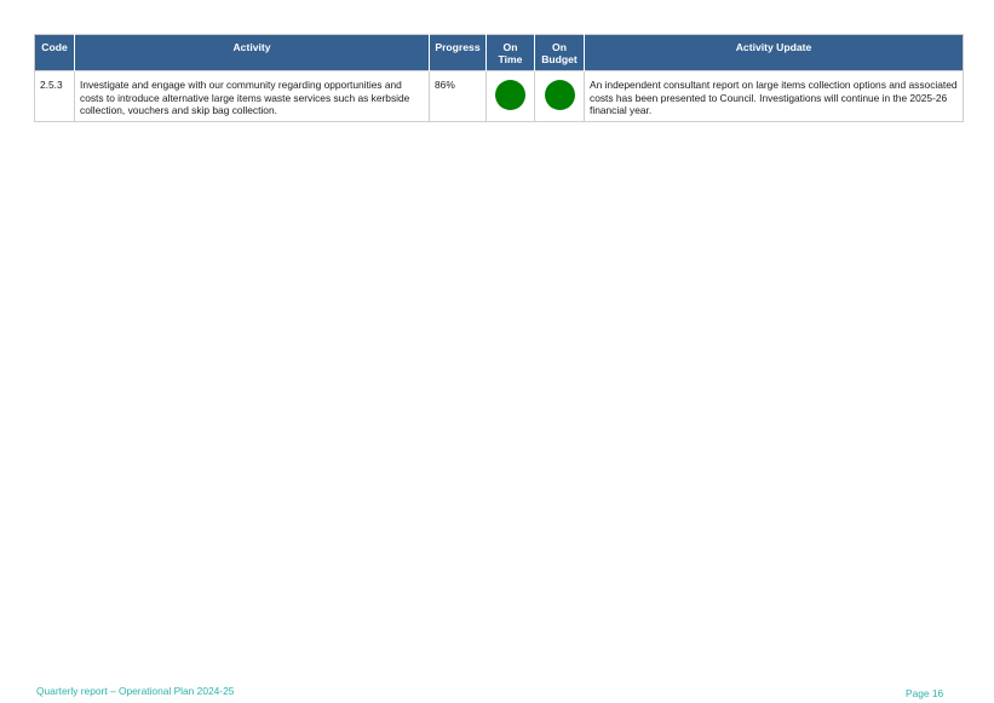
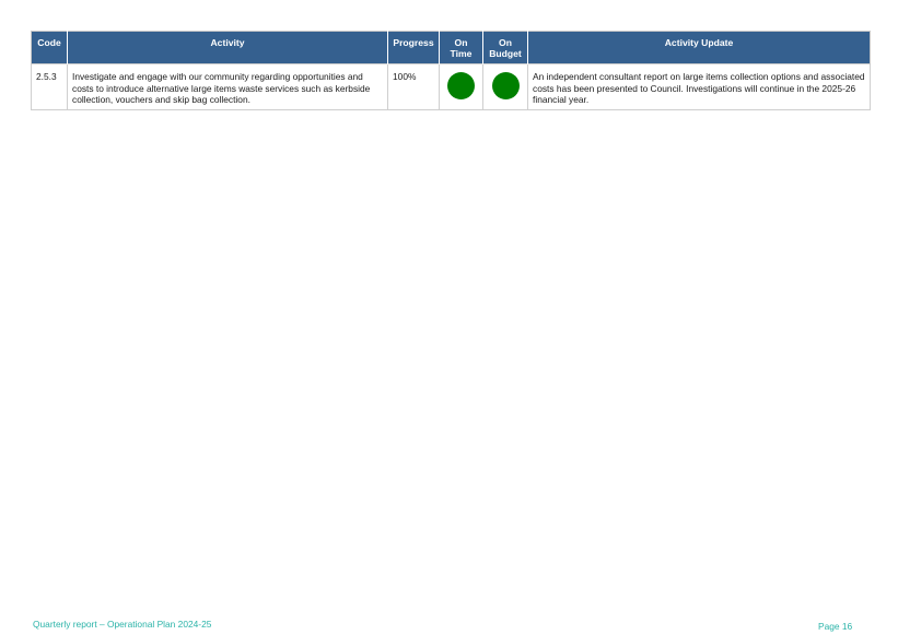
  Code	Activity	Progress	On Time	On Budget	Activity Update
- 2.5.3	Investigate and engage with our community regarding opportunities and costs to introduce alternative large items waste services such as kerbside collection, vouchers and skip bag collection.	86%			An independent consultant report on large items collection options and associated costs has been presented to Council. Investigations will continue in the 2025-26 financial year.
+ 2.5.3	Investigate and engage with our community regarding opportunities and costs to introduce alternative large items waste services such as kerbside collection, vouchers and skip bag collection.	100%			An independent consultant report on large items collection options and associated costs has been presented to Council. Investigations will continue in the 2025-26 financial year.
  Quarterly report – Operational Plan 2024-25
  Page 16
